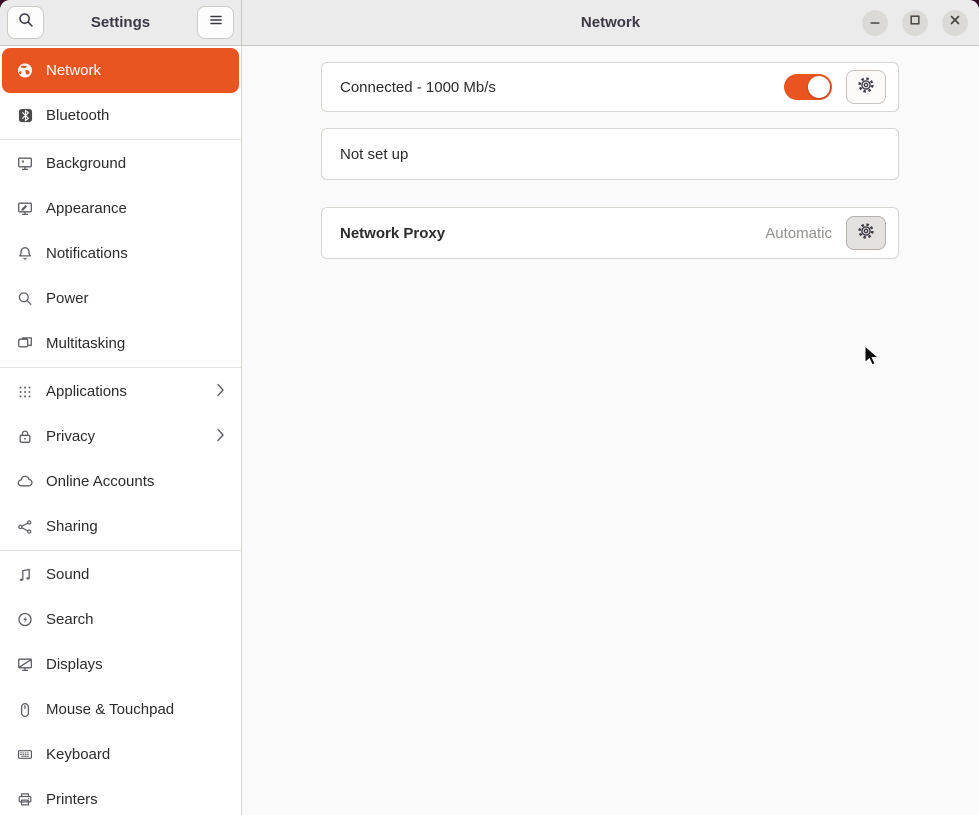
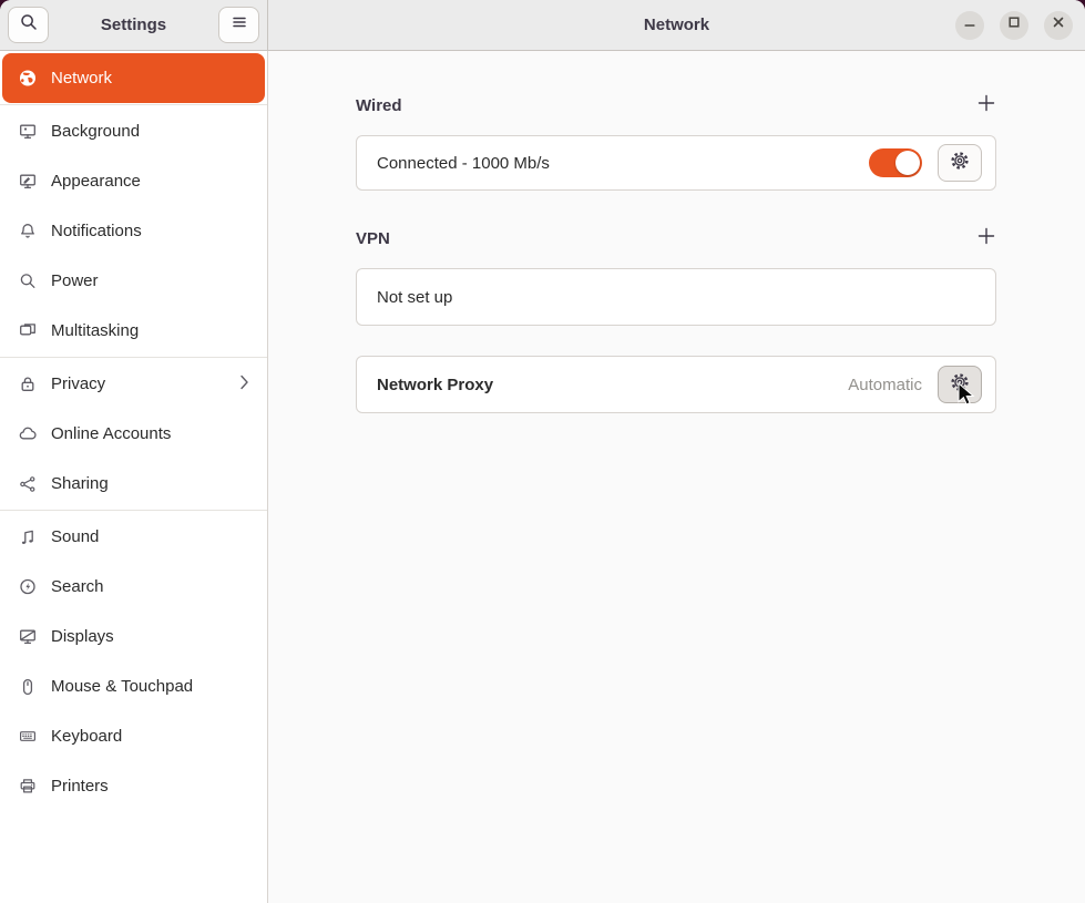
  Settings
  Network
  Network
- Bluetooth
  Background
  Appearance
  Notifications
  Power
  Multitasking
- Applications
  Privacy
  Online Accounts
  Sharing
  Sound
  Search
  Displays
  Mouse & Touchpad
  Keyboard
  Printers
+ Wired
  Connected - 1000 Mb/s
+ VPN
  Not set up
  Network Proxy
  Automatic
